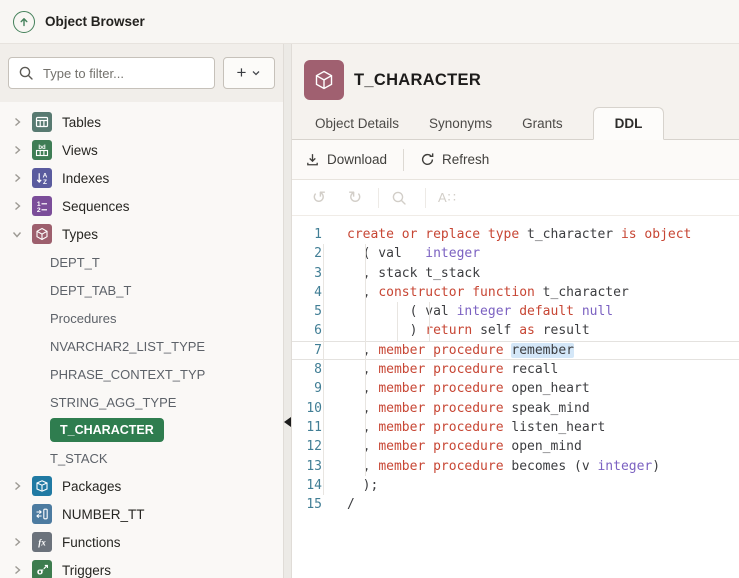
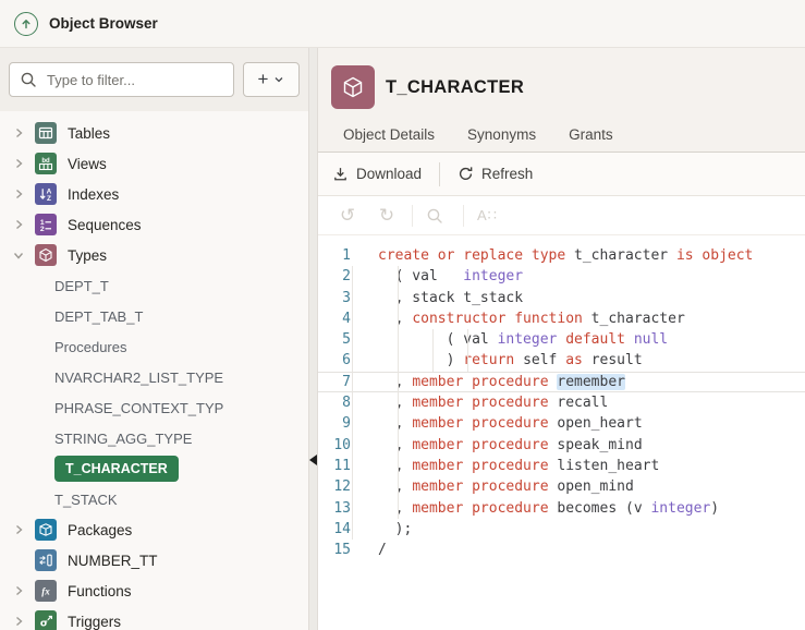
  Object Browser
  Type to filter...
  +
  Tables
  Views
  Indexes
  Sequences
  Types
  DEPT_T
  DEPT_TAB_T
  Procedures
  NVARCHAR2_LIST_TYPE
  PHRASE_CONTEXT_TYP
  STRING_AGG_TYPE
  T_CHARACTER
  T_STACK
  Packages
  NUMBER_TT
  fx
  Functions
  σ
  Triggers
  T_CHARACTER
  Object Details
  Synonyms
  Grants
- DDL
  Download
  Refresh
  ↺
  ↻
  A∷
  1
  create or replace type t_character is object
  2
  ( val integer
  3
  , stack t_stack
  4
  , constructor function t_character
  5
  (al integer default null
  6
  ) eturn self as result
  7
  , member procedure remember
  8
  , member procedure recall
  9
  , member procedure open_heart
  10
  , member procedure speak_mind
  11
  , member procedure listen_heart
  12
  , member procedure open_mind
  13
  , member procedure becomes (v integer)
  14
  );
  15
  /
